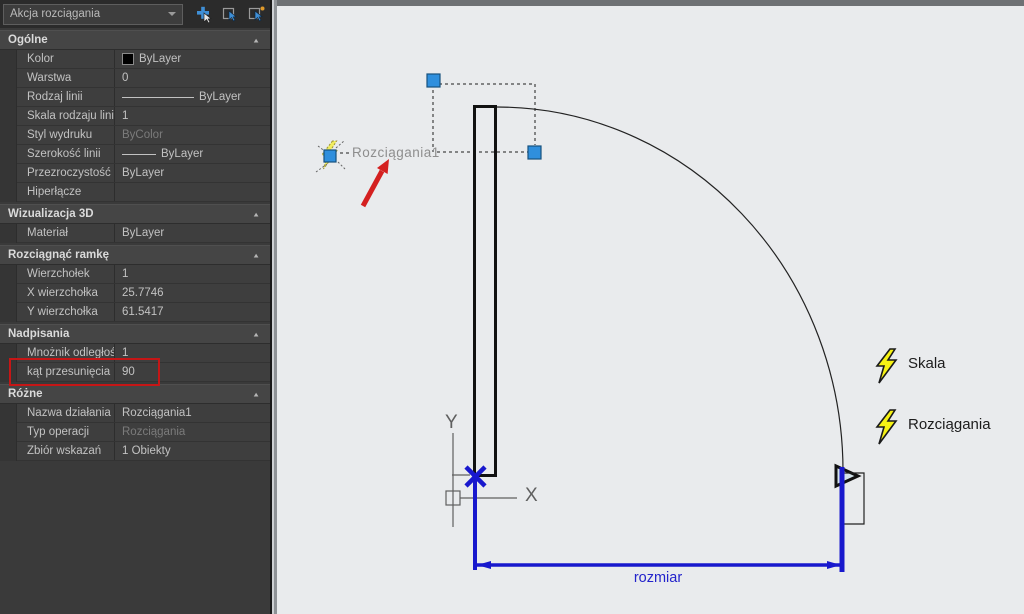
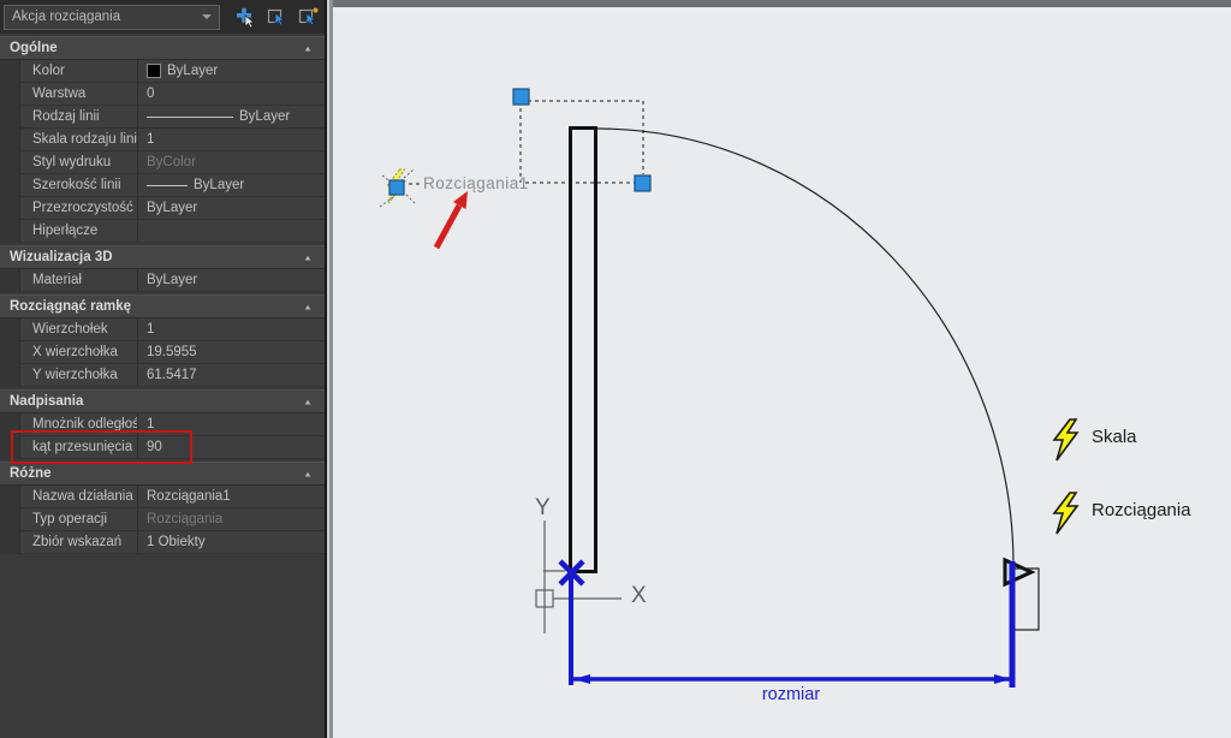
  Akcja rozciągania
  Ogólne
  Kolor
  ByLayer
  Warstwa
  0
  Rodzaj linii
  ByLayer
  Skala rodzaju lini
  1
  Styl wydruku
  ByColor
  Szerokość linii
  ByLayer
  Przezroczystość
  ByLayer
  Hiperłącze
  Wizualizacja 3D
  Materiał
  ByLayer
  Rozciągnąć ramkę
  Wierzchołek
  1
  X wierzchołka
- 25.7746
+ 19.5955
  Y wierzchołka
  61.5417
  Nadpisania
  Mnożnik odległoś
  1
  kąt przesunięcia
  90
  Różne
  Nazwa działania
  Rozciągania1
  Typ operacji
  Rozciągania
  Zbiór wskazań
  1 Obiekty
  Rozciągania1
  Y
  X
  rozmiar
  Skala
  Rozciągania
